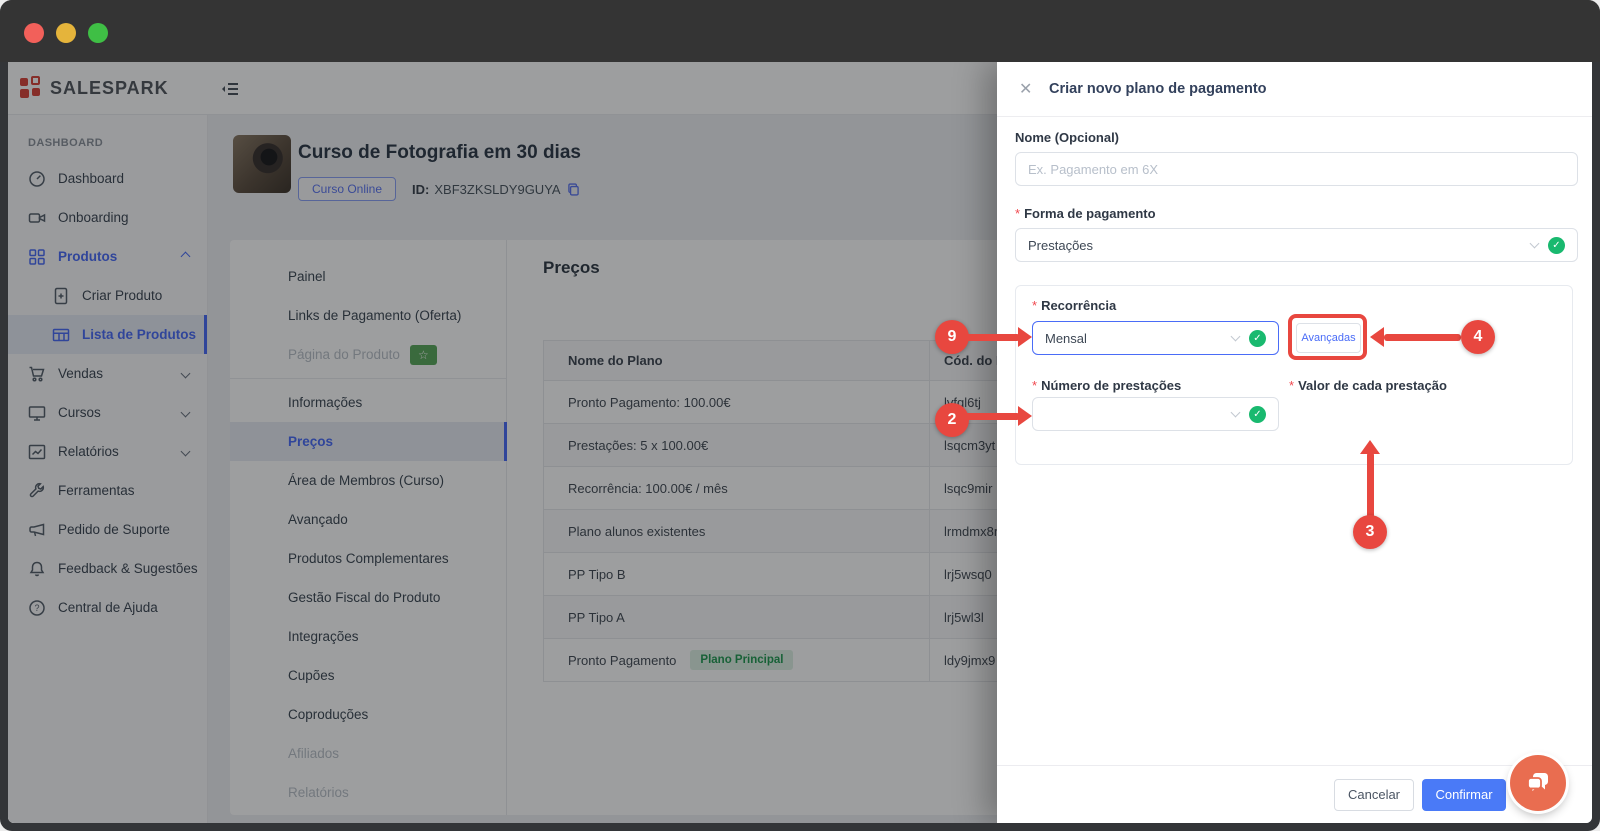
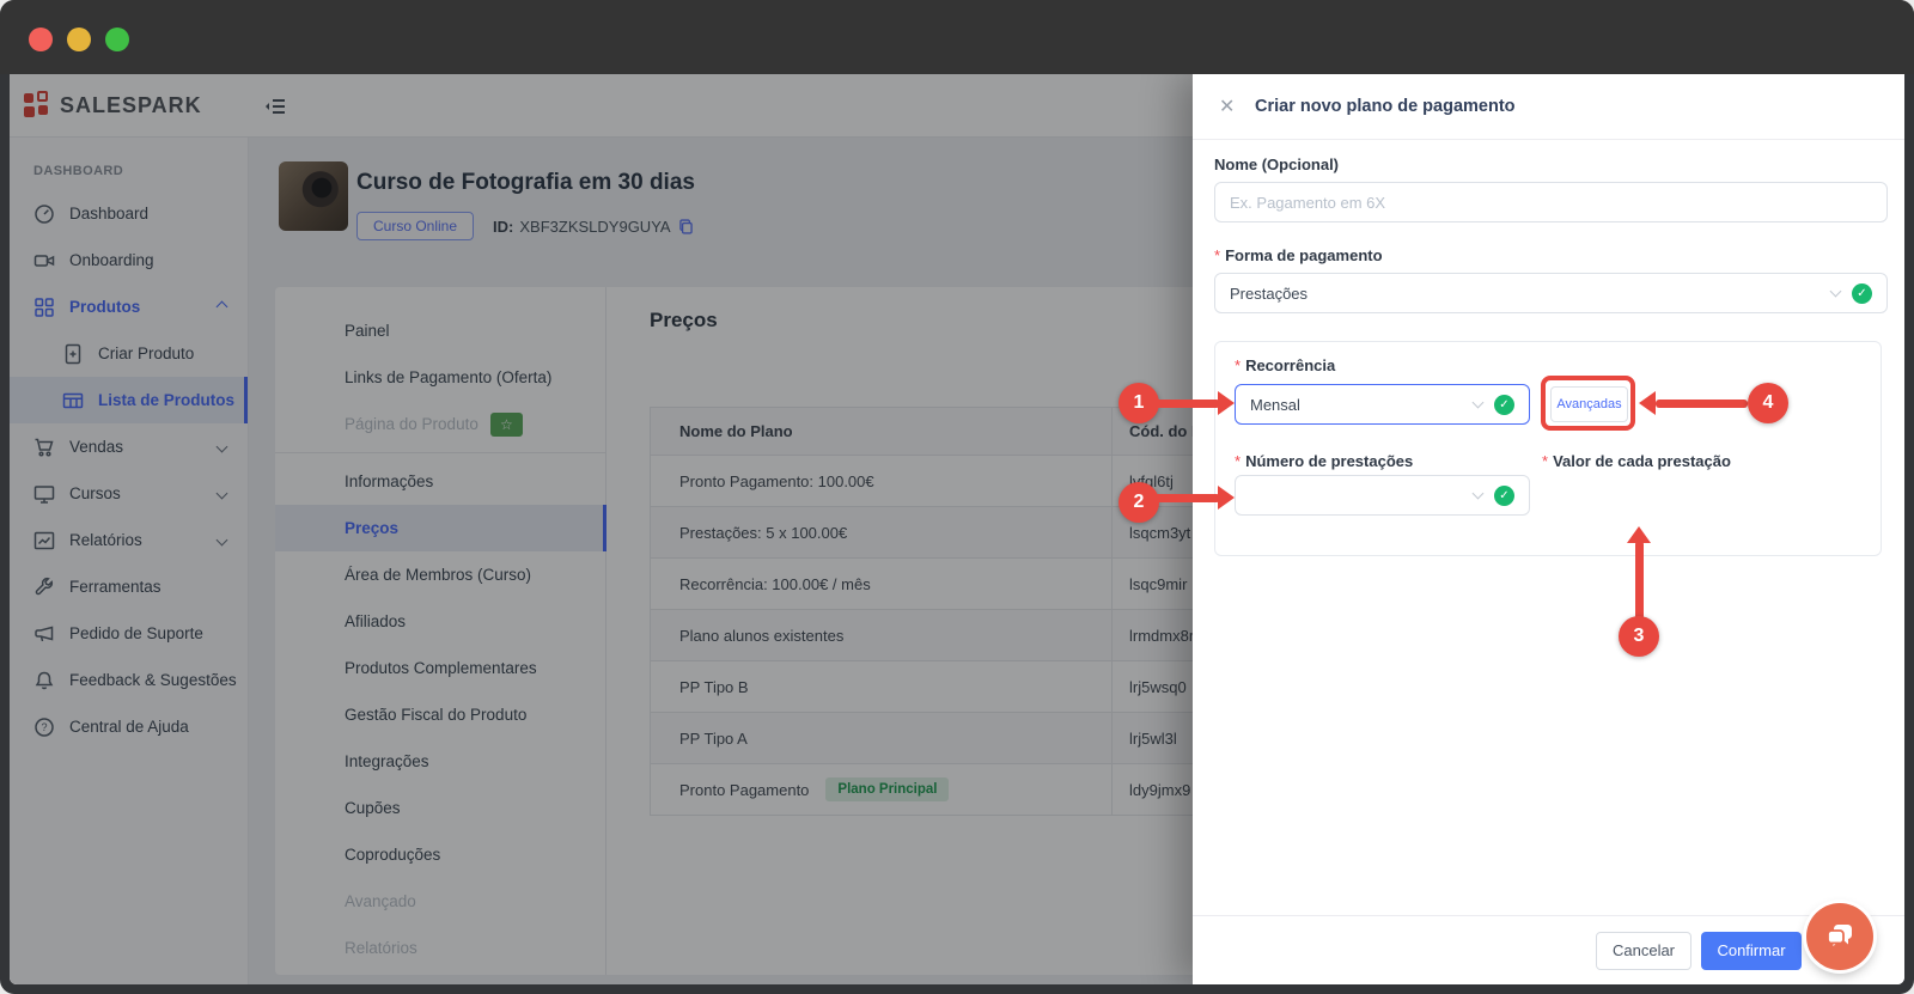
  SALESPARK
  DASHBOARD
  Dashboard
  Onboarding
  Produtos
  Criar Produto
  Lista de Produtos
  Vendas
  Cursos
  Relatórios
  Ferramentas
  Pedido de Suporte
  Feedback & Sugestões
  ?
  Central de Ajuda
  Curso de Fotografia em 30 dias
  Curso Online
  ID:
  XBF3ZKSLDY9GUYA
  Painel
  Links de Pagamento (Oferta)
  Página do Produto
  ☆
  Informações
  Preços
  Área de Membros (Curso)
- Avançado
+ Afiliados
  Produtos Complementares
  Gestão Fiscal do Produto
  Integrações
  Cupões
  Coproduções
- Afiliados
+ Avançado
  Relatórios
  Preços
  Nome do Plano
  Pronto Pagamento: 100.00€
  lvfgl6tj
  Prestações: 5 x 100.00€
  lsqcm3yt
  Recorrência: 100.00€ / mês
  lsqc9mir
  Plano alunos existentes
  lrmdmx8r
  PP Tipo B
  lrj5wsq0
  PP Tipo A
  lrj5wl3l
  Pronto Pagamento
  Plano Principal
  ldy9jmx9
  ✕
  Criar novo plano de pagamento
  Nome (Opcional)
  Ex. Pagamento em 6X
  * Forma de pagamento
  Prestações
  ✓
  * Recorrência
  Mensal
  ✓
  Avançadas
  * Número de prestações
  ✓
  * Valor de cada prestação
  Cancelar
  Confirmar
- 9
+ 1
  2
  3
  4
